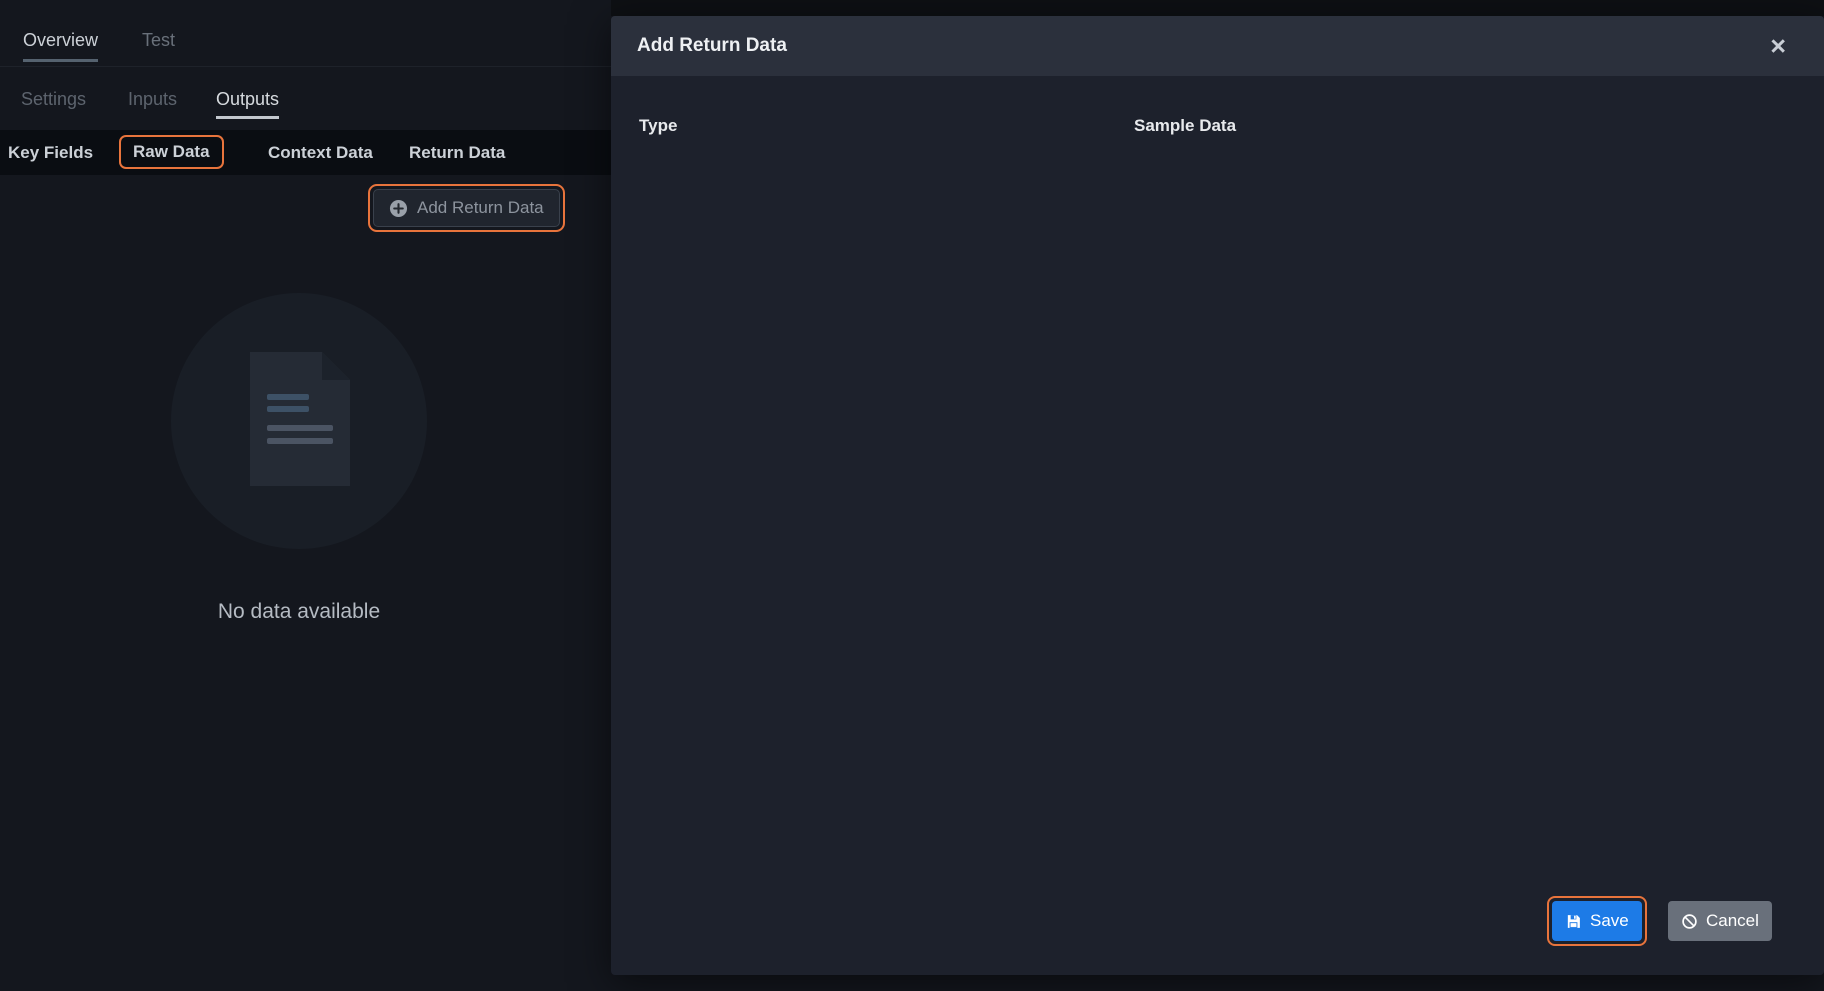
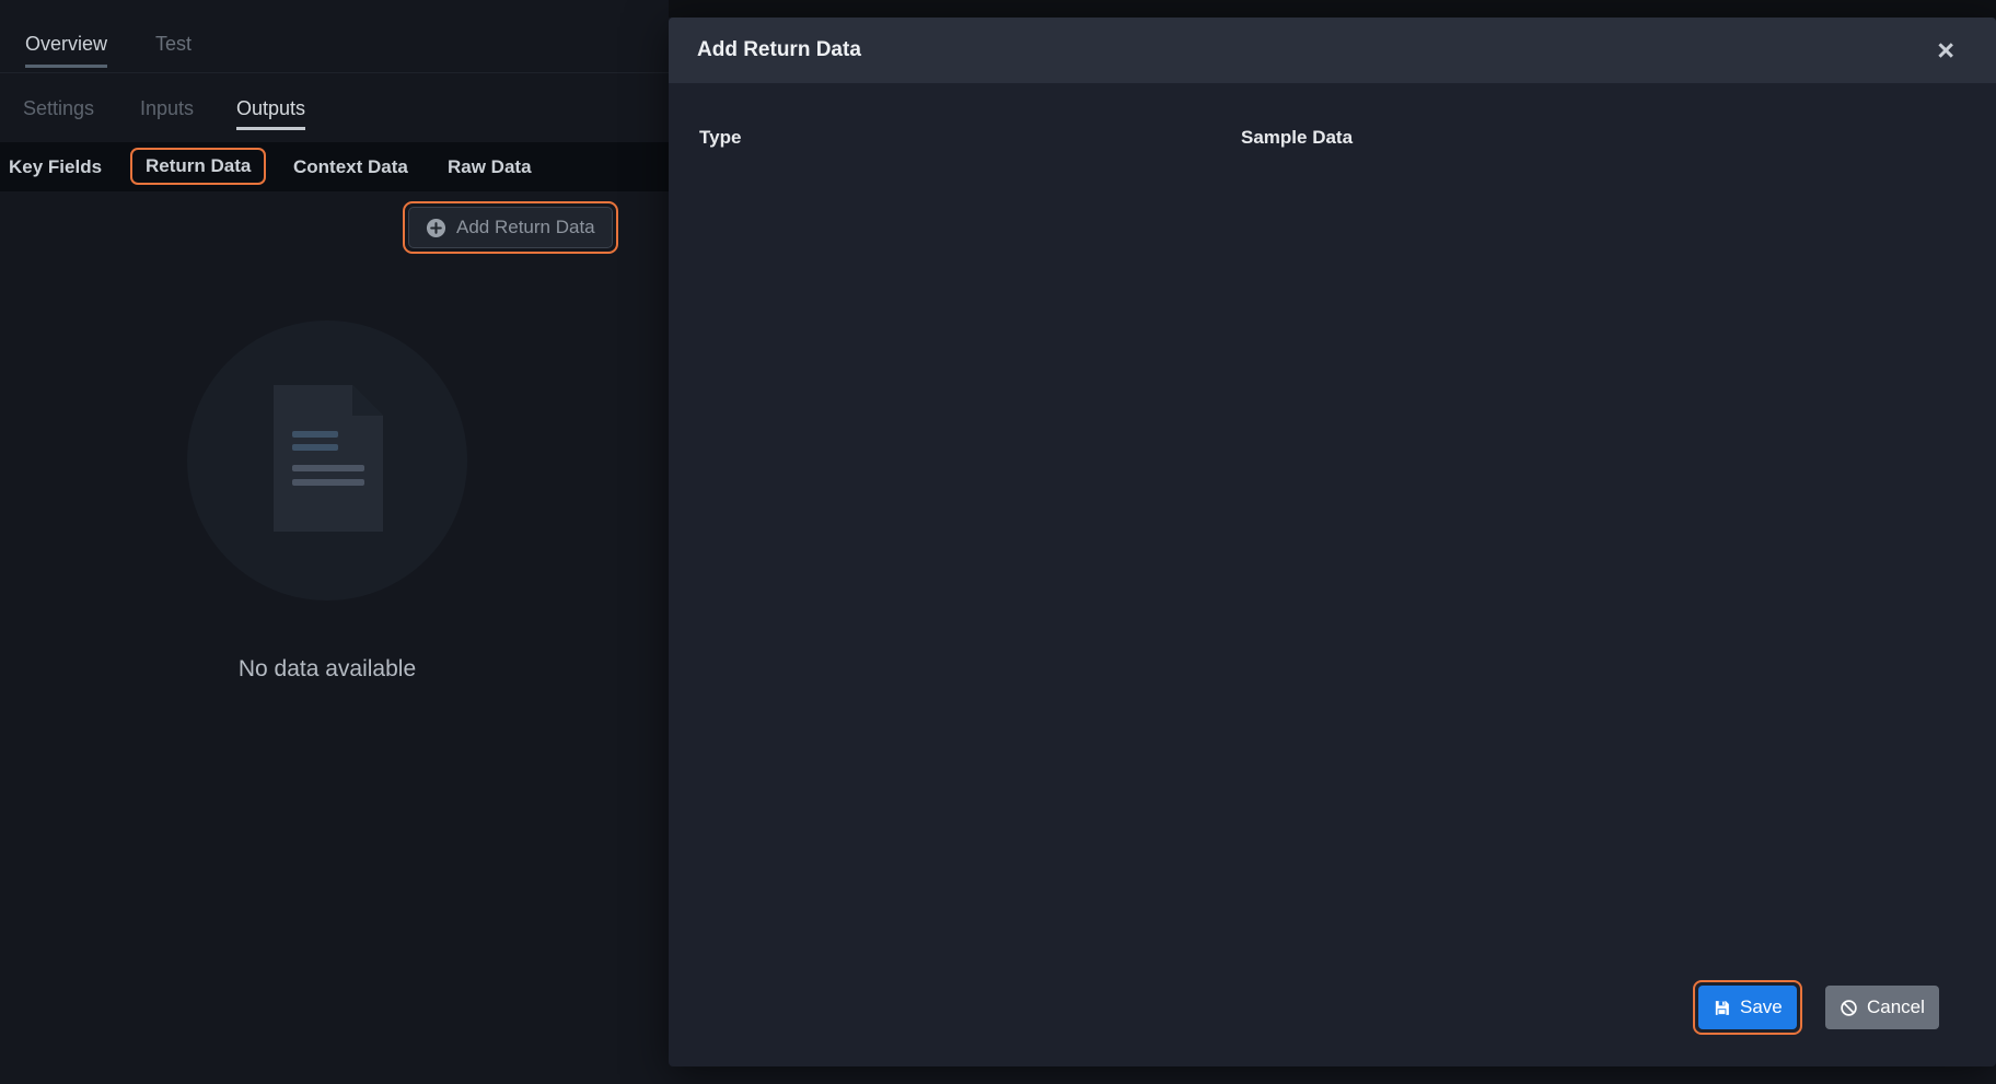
  Overview
  Test
  Settings
  Inputs
  Outputs
  Key Fields
- Raw Data
+ Return Data
  Context Data
- Return Data
+ Raw Data
  Add Return Data
  No data available
  Add Return Data
  ×
  Type
  Sample Data
  Save
  Cancel
